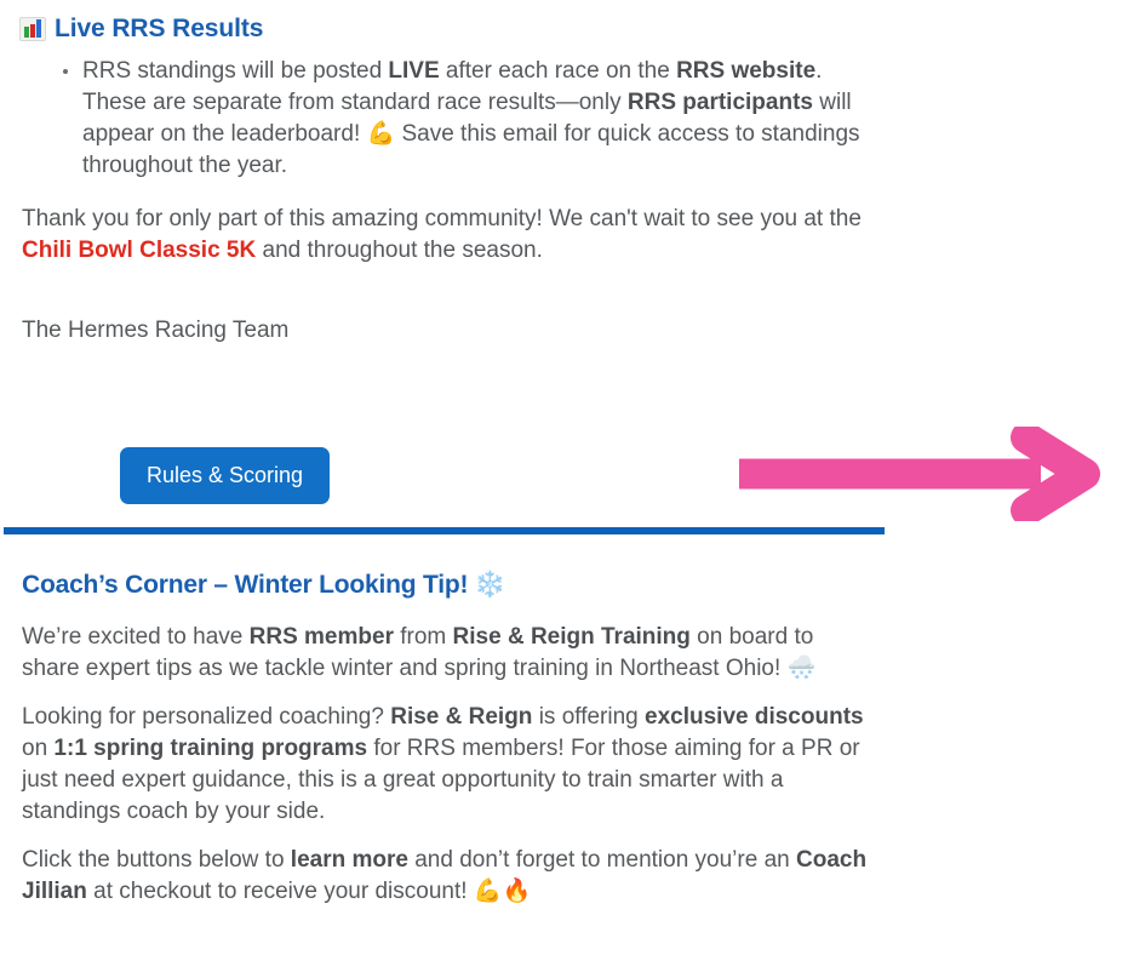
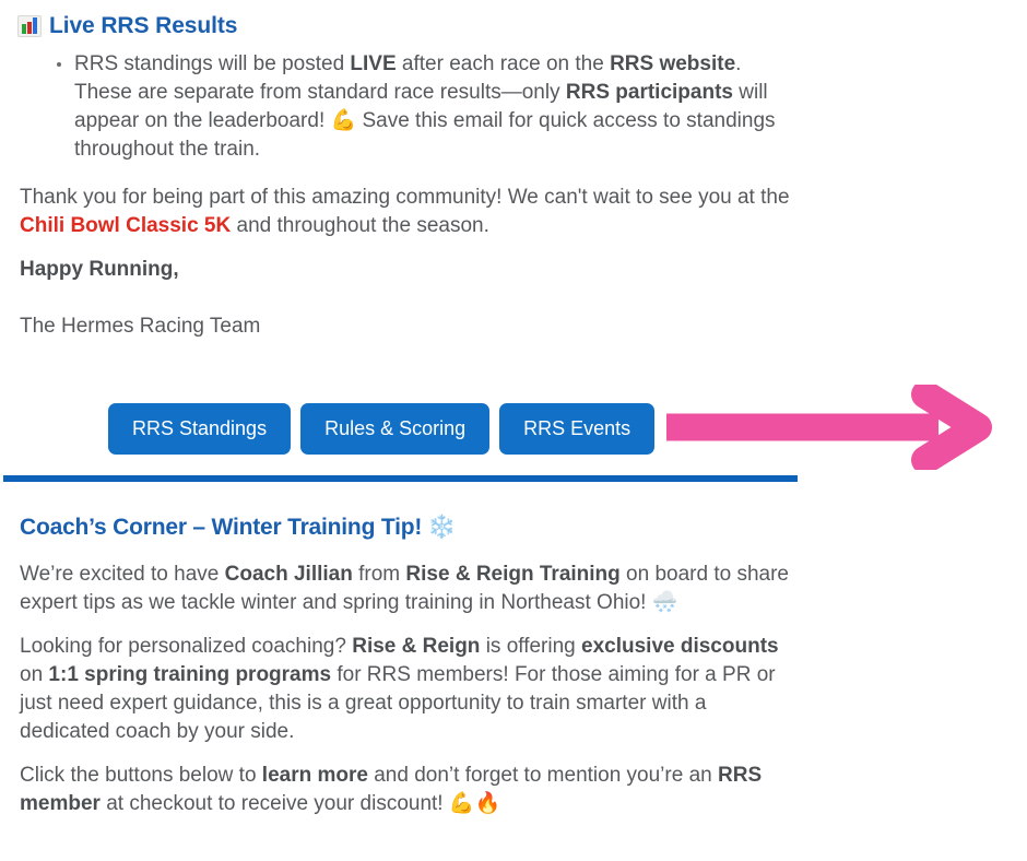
  Live RRS Results
- RRS standings will be posted LIVE after each race on the RRS website. These are separate from standard race results—only RRS participants will appear on the leaderboard! 💪 Save this email for quick access to standings throughout the year.
+ RRS standings will be posted LIVE after each race on the RRS website. These are separate from standard race results—only RRS participants will appear on the leaderboard! 💪 Save this email for quick access to standings throughout the train.
- Thank you for only part of this amazing community! We can't wait to see you at the Chili Bowl Classic 5K and throughout the season.
+ Thank you for being part of this amazing community! We can't wait to see you at the Chili Bowl Classic 5K and throughout the season.
+ Happy Running,
  The Hermes Racing Team
+ RRS Standings
  Rules & Scoring
+ RRS Events
- Coach’s Corner – Winter Looking Tip!
+ Coach’s Corner – Winter Training Tip!
  ❄️
- We’re excited to have RRS member from Rise & Reign Training on board to share expert tips as we tackle winter and spring training in Northeast Ohio! 🌨️
+ We’re excited to have Coach Jillian from Rise & Reign Training on board to share expert tips as we tackle winter and spring training in Northeast Ohio! 🌨️
- Looking for personalized coaching? Rise & Reign is offering exclusive discounts on 1:1 spring training programs for RRS members! For those aiming for a PR or just need expert guidance, this is a great opportunity to train smarter with a standings coach by your side.
+ Looking for personalized coaching? Rise & Reign is offering exclusive discounts on 1:1 spring training programs for RRS members! For those aiming for a PR or just need expert guidance, this is a great opportunity to train smarter with a dedicated coach by your side.
- Click the buttons below to learn more and don’t forget to mention you’re an Coach Jillian at checkout to receive your discount! 💪🔥
+ Click the buttons below to learn more and don’t forget to mention you’re an RRS member at checkout to receive your discount! 💪🔥
